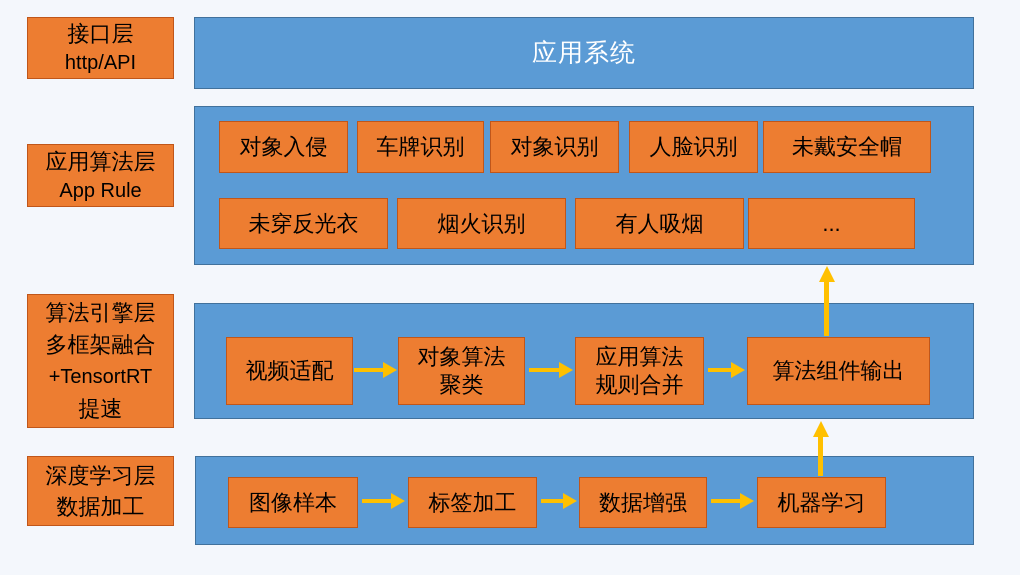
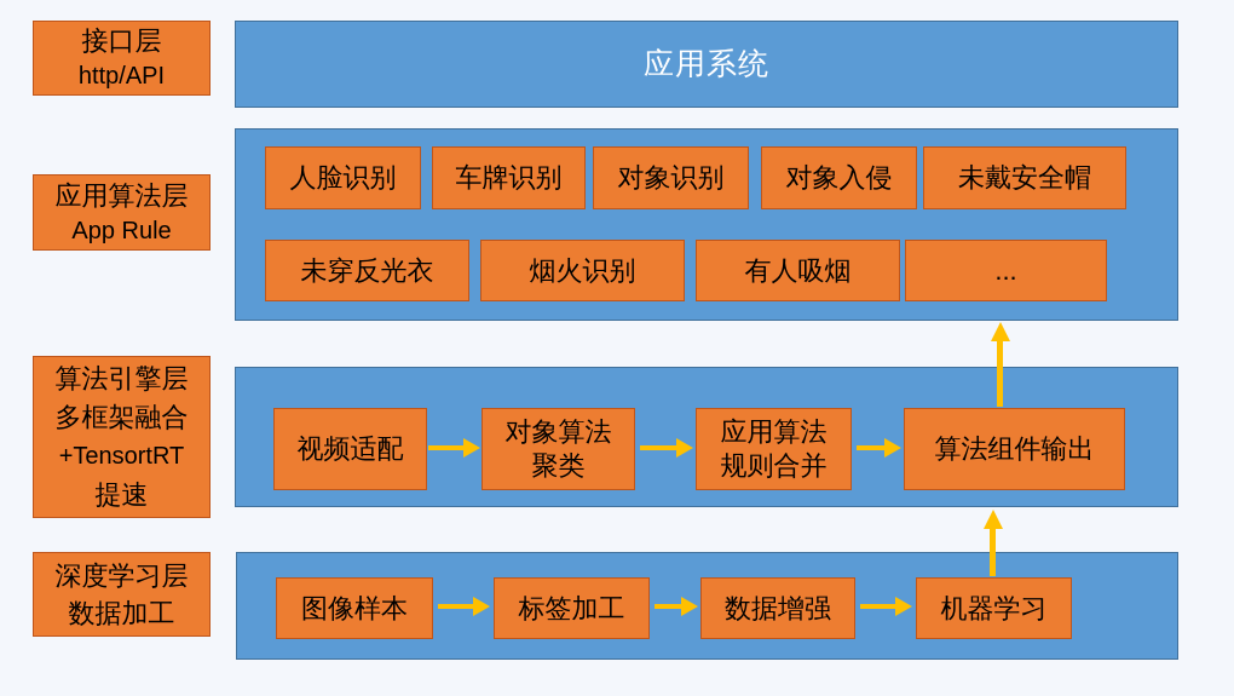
  接口层
  http/API
  应用算法层
  App Rule
  算法引擎层
  多框架融合
  +TensortRT
  提速
  深度学习层
  数据加工
  应用系统
- 对象入侵
+ 人脸识别
  车牌识别
  对象识别
- 人脸识别
+ 对象入侵
  未戴安全帽
  未穿反光衣
  烟火识别
  有人吸烟
  ...
  视频适配
  对象算法
  聚类
  应用算法
  规则合并
  算法组件输出
  图像样本
  标签加工
  数据增强
  机器学习
